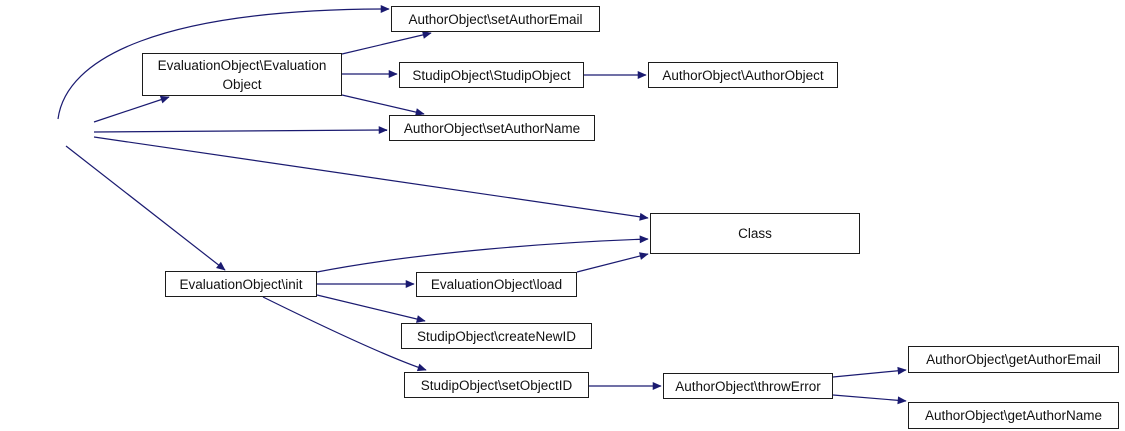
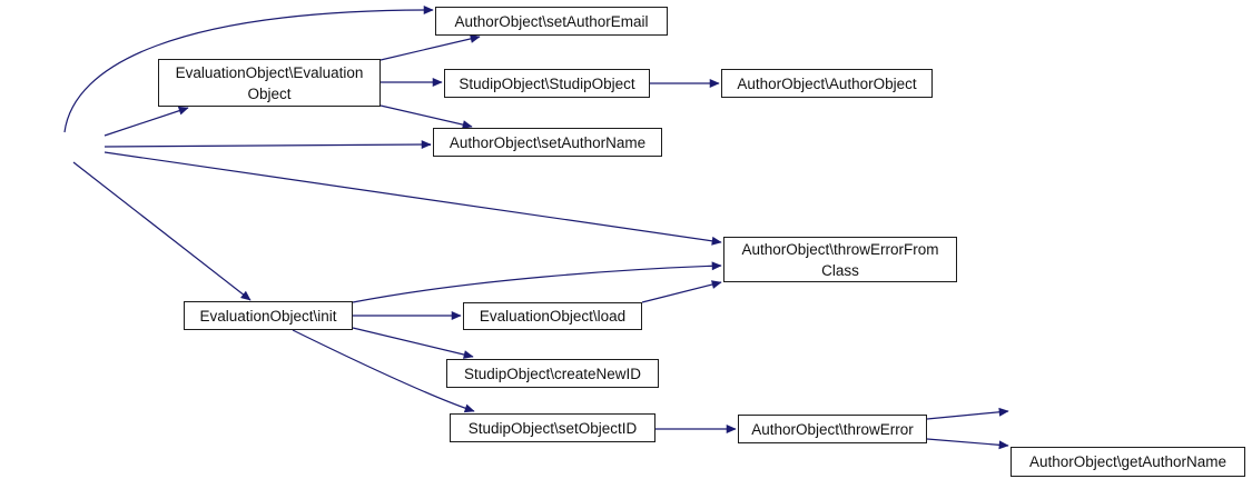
  EvaluationObject\Evaluation
  Object
  AuthorObject\setAuthorEmail
  StudipObject\StudipObject
  AuthorObject\AuthorObject
  AuthorObject\setAuthorName
+ AuthorObject\throwErrorFrom
  Class
  EvaluationObject\init
  EvaluationObject\load
  StudipObject\createNewID
  StudipObject\setObjectID
  AuthorObject\throwError
- AuthorObject\getAuthorEmail
  AuthorObject\getAuthorName
